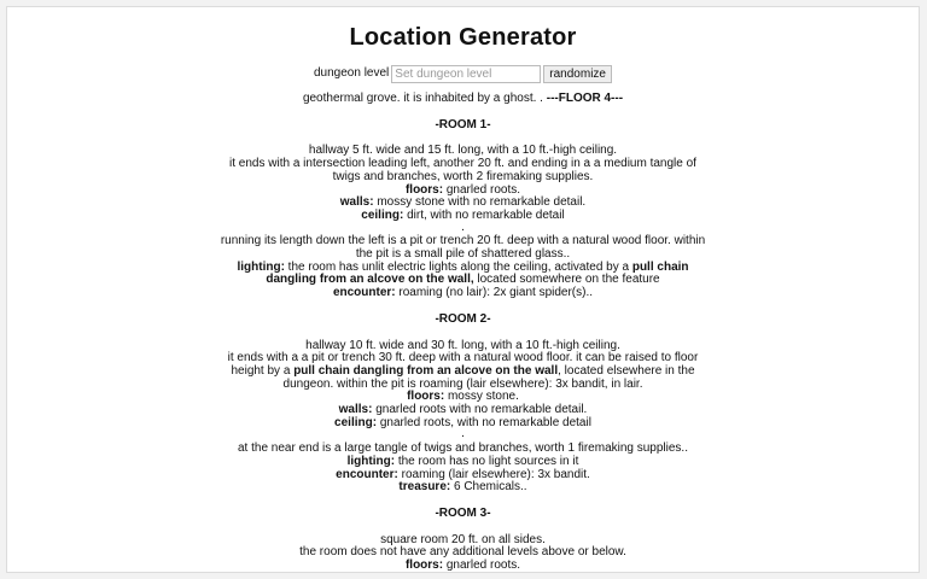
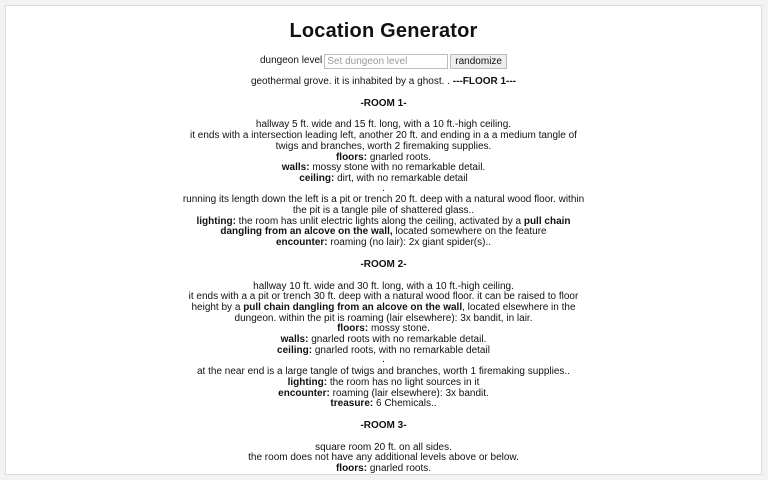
  Location Generator
  dungeon level
  Set dungeon level
  randomize
- geothermal grove. it is inhabited by a ghost. . ---FLOOR 4---
+ geothermal grove. it is inhabited by a ghost. . ---FLOOR 1---
  -ROOM 1-
  hallway 5 ft. wide and 15 ft. long, with a 10 ft.-high ceiling.
  it ends with a intersection leading left, another 20 ft. and ending in a a medium tangle of twigs and branches, worth 2 firemaking supplies.
  floors: gnarled roots.
  walls: mossy stone with no remarkable detail.
  ceiling: dirt, with no remarkable detail
  .
- running its length down the left is a pit or trench 20 ft. deep with a natural wood floor. within the pit is a small pile of shattered glass..
+ running its length down the left is a pit or trench 20 ft. deep with a natural wood floor. within the pit is a tangle pile of shattered glass..
  lighting: the room has unlit electric lights along the ceiling, activated by a pull chain dangling from an alcove on the wall, located somewhere on the feature
  encounter: roaming (no lair): 2x giant spider(s)..
  -ROOM 2-
  hallway 10 ft. wide and 30 ft. long, with a 10 ft.-high ceiling.
  it ends with a a pit or trench 30 ft. deep with a natural wood floor. it can be raised to floor height by a pull chain dangling from an alcove on the wall, located elsewhere in the dungeon. within the pit is roaming (lair elsewhere): 3x bandit, in lair.
  floors: mossy stone.
  walls: gnarled roots with no remarkable detail.
  ceiling: gnarled roots, with no remarkable detail
  .
  at the near end is a large tangle of twigs and branches, worth 1 firemaking supplies..
  lighting: the room has no light sources in it
  encounter: roaming (lair elsewhere): 3x bandit.
  treasure: 6 Chemicals..
  -ROOM 3-
  square room 20 ft. on all sides.
  the room does not have any additional levels above or below.
  floors: gnarled roots.
